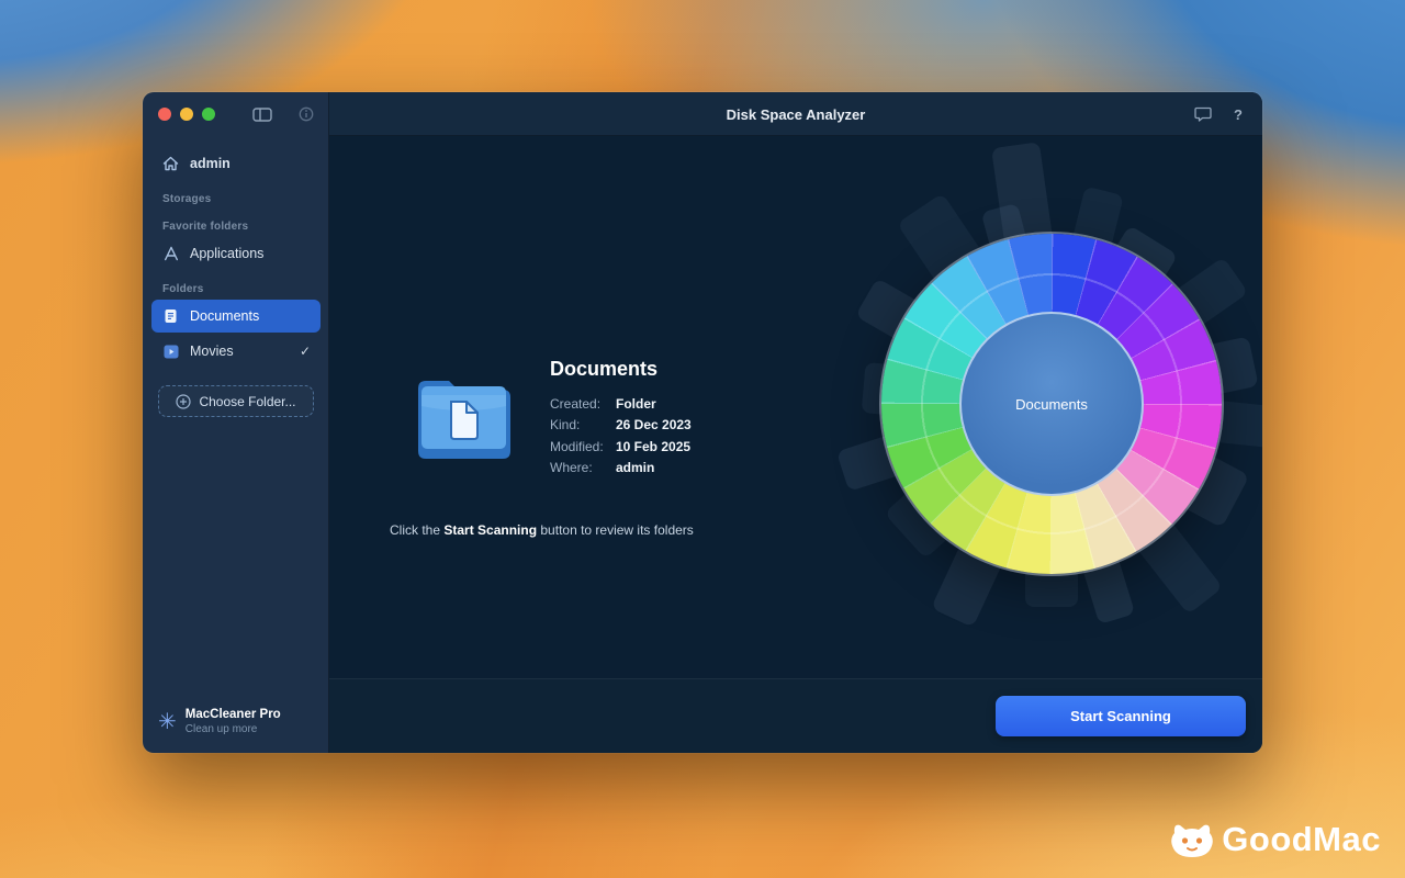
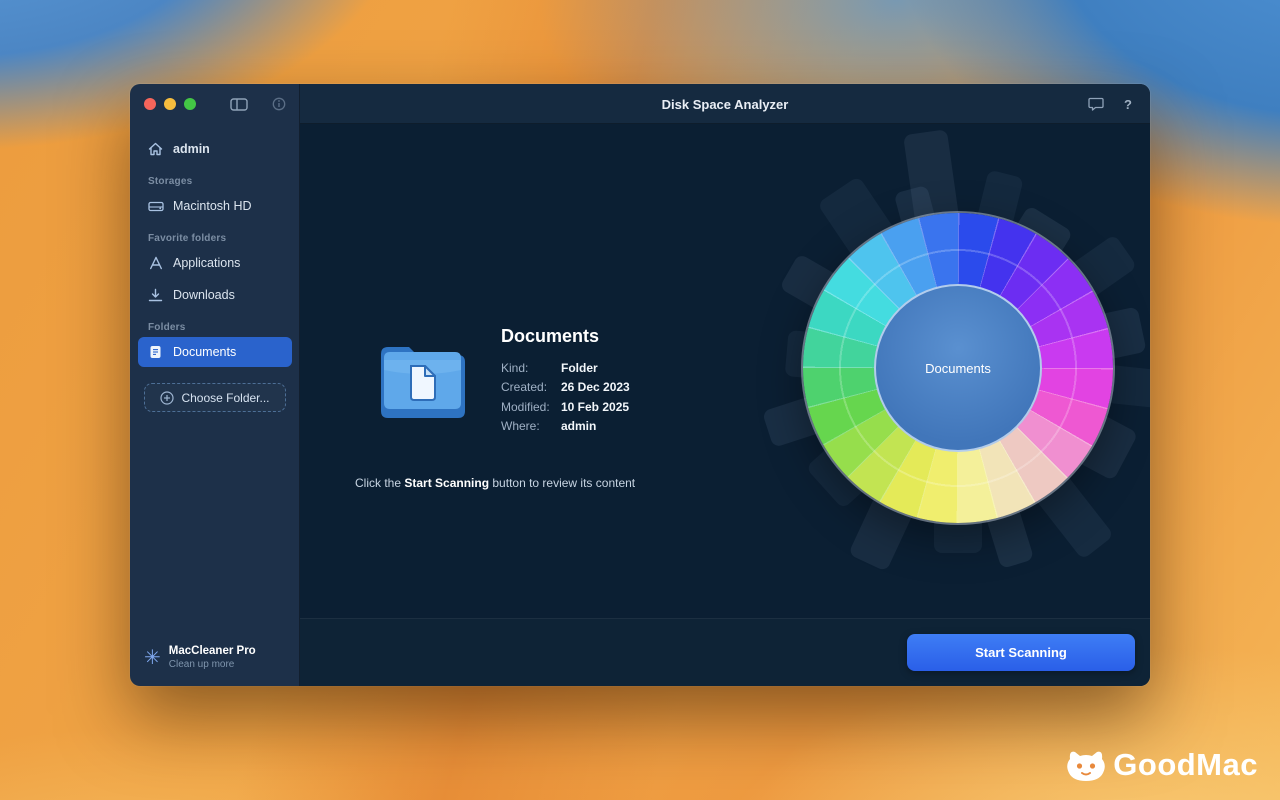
  admin
  Storages
+ Macintosh HD
  Favorite folders
  Applications
+ Downloads
  Folders
  Documents
- Movies
- ✓
  Choose Folder...
  ✳
  MacCleaner Pro
  Clean up more
  Disk Space Analyzer
  ?
  Documents
  Documents
- Created:
+ Kind:
  Folder
- Kind:
+ Created:
  26 Dec 2023
  Modified:
  10 Feb 2025
  Where:
  admin
- Click the Start Scanning button to review its folders
+ Click the Start Scanning button to review its content
  Start Scanning
  GoodMac
